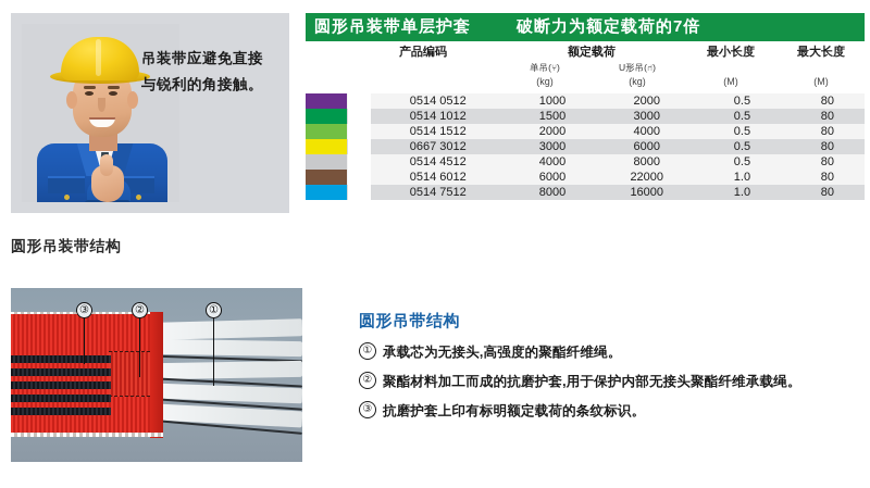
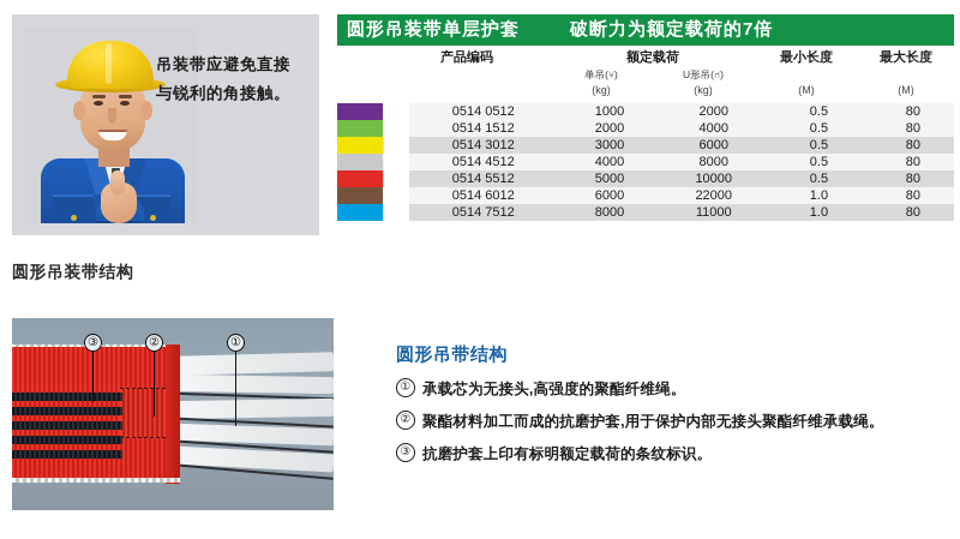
  吊装带应避免直接
  与锐利的角接触。
  圆形吊装带单层护套
  破断力为额定载荷的7倍
  产品编码
  额定载荷
  单吊(⑂)
  U形吊(⑁)
  (kg)
  (kg)
  最小长度
  (M)
  最大长度
  (M)
  		0514 0512	1000	2000	0.5	80
- 		0514 1012	1500	3000	0.5	80
  		0514 1512	2000	4000	0.5	80
- 		0667 3012	3000	6000	0.5	80
+ 		0514 3012	3000	6000	0.5	80
  		0514 4512	4000	8000	0.5	80
+ 		0514 5512	5000	10000	0.5	80
  		0514 6012	6000	22000	1.0	80
- 		0514 7512	8000	16000	1.0	80
+ 		0514 7512	8000	11000	1.0	80
  圆形吊装带结构
  ③
  ②
  ①
  圆形吊带结构
  ①
  承载芯为无接头,高强度的聚酯纤维绳。
  ②
  聚酯材料加工而成的抗磨护套,用于保护内部无接头聚酯纤维承载绳。
  ③
  抗磨护套上印有标明额定载荷的条纹标识。
